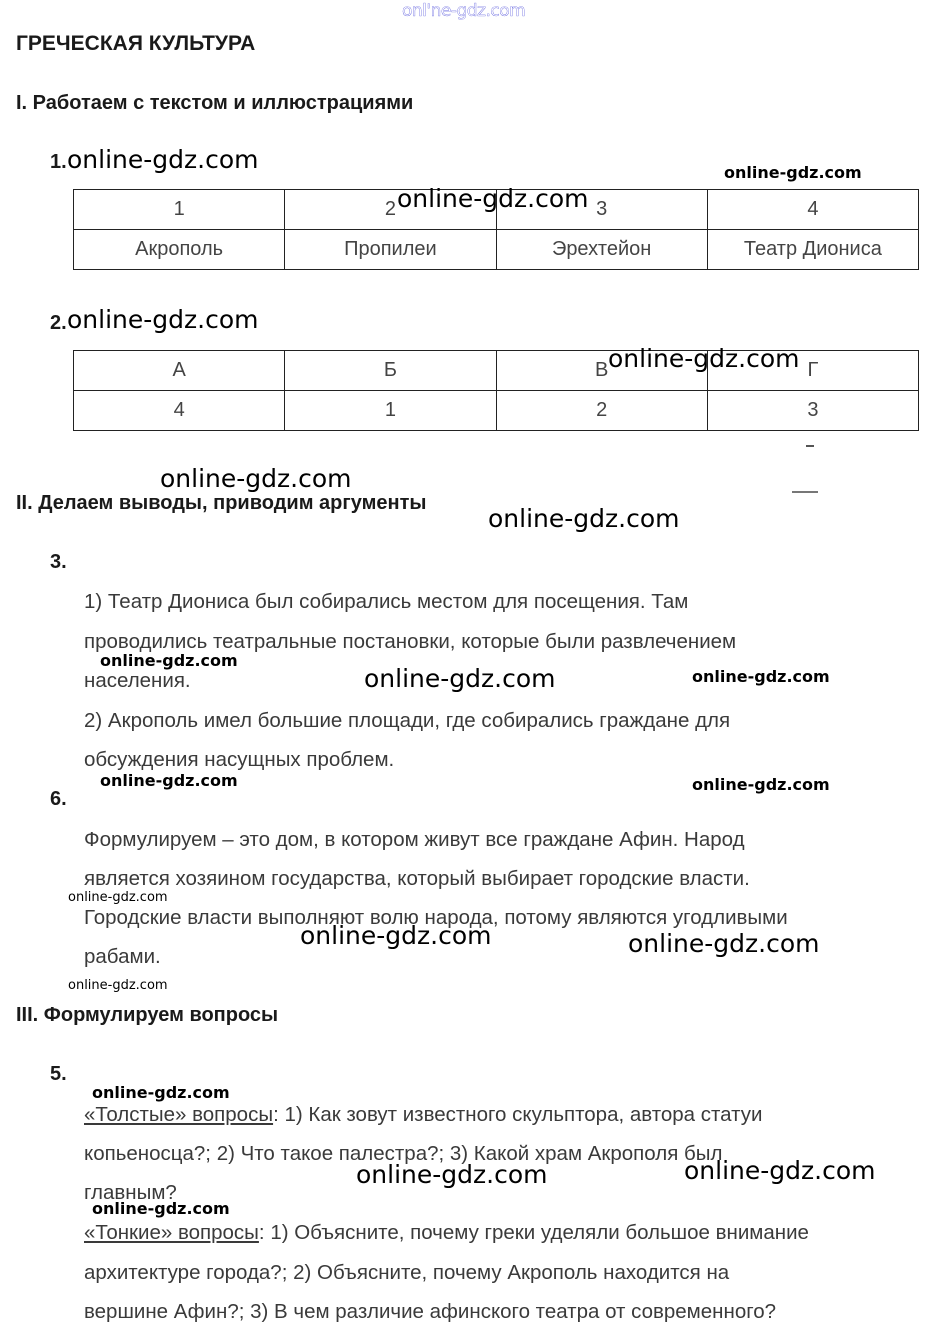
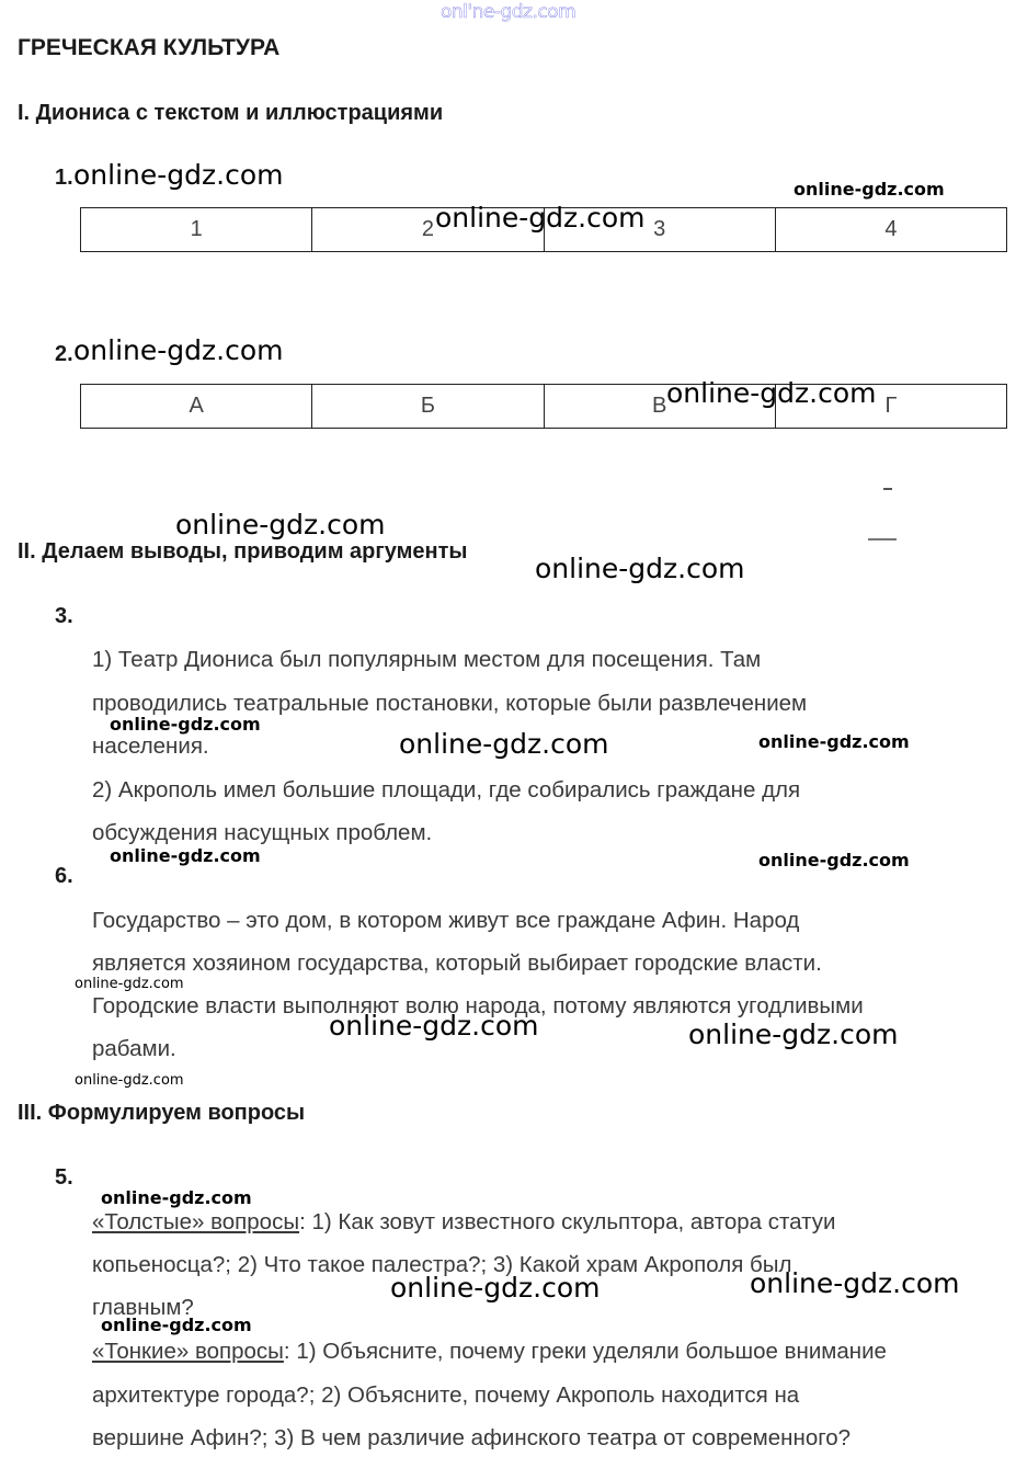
  onl'ne-gdz.com
  ГРЕЧЕСКАЯ КУЛЬТУРА
- I. Работаем с текстом и иллюстрациями
+ I. Диониса с текстом и иллюстрациями
  1.
  online-gdz.com
  online-gdz.com
  1	2	3	4
- Акрополь	Пропилеи	Эрехтейон	Театр Диониса
  online-gdz.com
  2.
  online-gdz.com
  А	Б	В	Г
- 4	1	2	3
  online-gdz.com
  online-gdz.com
  II. Делаем выводы, приводим аргументы
  online-gdz.com
  3.
- 1) Театр Диониса был собирались местом для посещения. Там
+ 1) Театр Диониса был популярным местом для посещения. Там
  проводились театральные постановки, которые были развлечением
  online-gdz.com
  населения.
  online-gdz.com
  online-gdz.com
  2) Акрополь имел большие площади, где собирались граждане для
  обсуждения насущных проблем.
  online-gdz.com
  online-gdz.com
  6.
- Формулируем – это дом, в котором живут все граждане Афин. Народ
+ Государство – это дом, в котором живут все граждане Афин. Народ
  является хозяином государства, который выбирает городские власти.
  online-gdz.com
  Городские власти выполняют волю народа, потому являются угодливыми
  online-gdz.com
  online-gdz.com
  рабами.
  online-gdz.com
  III. Формулируем вопросы
  5.
  online-gdz.com
  «Толстые» вопросы: 1) Как зовут известного скульптора, автора статуи
  копьеносца?; 2) Что такое палестра?; 3) Какой храм Акрополя был
  online-gdz.com
  online-gdz.com
  главным?
  online-gdz.com
  «Тонкие» вопросы: 1) Объясните, почему греки уделяли большое внимание
  архитектуре города?; 2) Объясните, почему Акрополь находится на
  вершине Афин?; 3) В чем различие афинского театра от современного?
